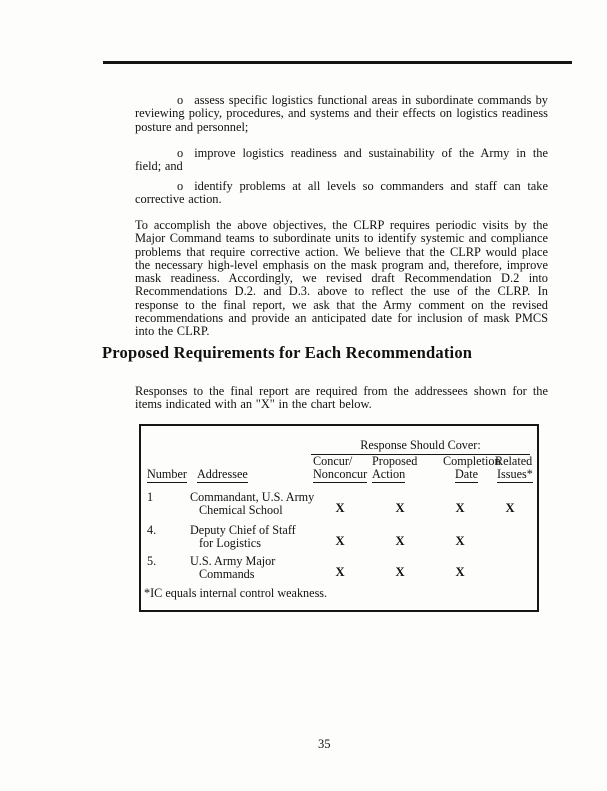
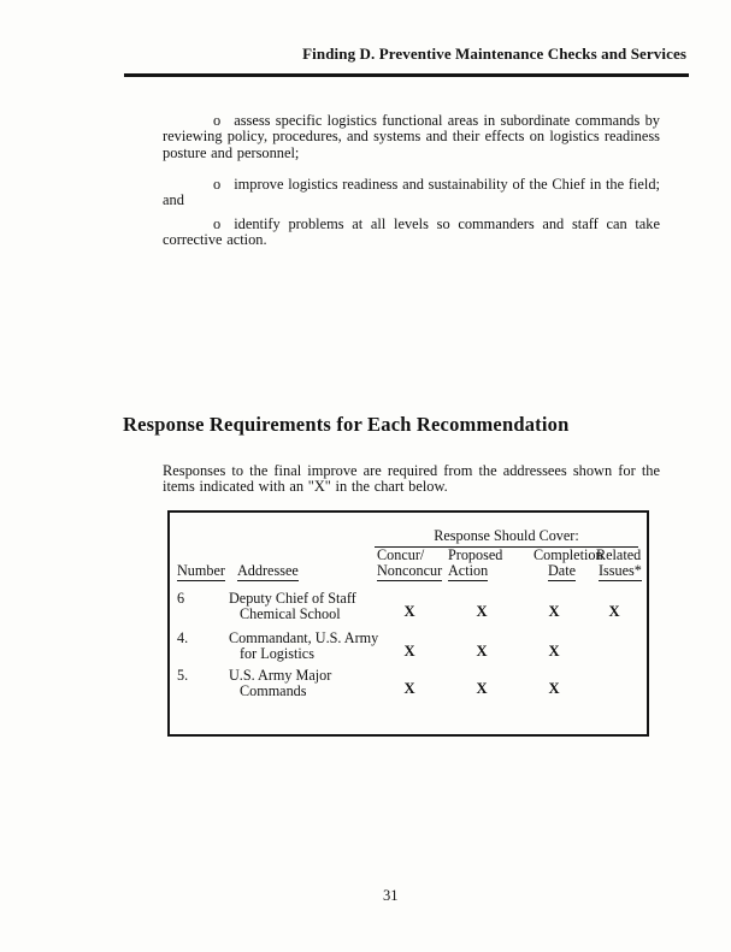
+ Finding D. Preventive Maintenance Checks and Services
  o assess specific logistics functional areas in subordinate commands by reviewing policy, procedures, and systems and their effects on logistics readiness posture and personnel;
- o improve logistics readiness and sustainability of the Army in the field; and
+ o improve logistics readiness and sustainability of the Chief in the field; and
  o identify problems at all levels so commanders and staff can take corrective action.
- To accomplish the above objectives, the CLRP requires periodic visits by the Major Command teams to subordinate units to identify systemic and compliance problems that require corrective action. We believe that the CLRP would place the necessary high-level emphasis on the mask program and, therefore, improve mask readiness. Accordingly, we revised draft Recommendation D.2 into Recommendations D.2. and D.3. above to reflect the use of the CLRP. In response to the final report, we ask that the Army comment on the revised recommendations and provide an anticipated date for inclusion of mask PMCS into the CLRP.
- Proposed Requirements for Each Recommendation
+ Response Requirements for Each Recommendation
- Responses to the final report are required from the addressees shown for the items indicated with an "X" in the chart below.
+ Responses to the final improve are required from the addressees shown for the items indicated with an "X" in the chart below.
  Response Should Cover:
  Concur/
  Proposed
  Completion
  Related
  Number
  Addressee
  Nonconcur
  Action
  Date
  Issues*
- 1
+ 6
- Commandant, U.S. Army
+ Deputy Chief of Staff
  Chemical School
  X
  X
  X
  X
  4.
- Deputy Chief of Staff
+ Commandant, U.S. Army
  for Logistics
  X
  X
  X
  5.
  U.S. Army Major
  Commands
  X
  X
  X
- *IC equals internal control weakness.
- 35
+ 31
